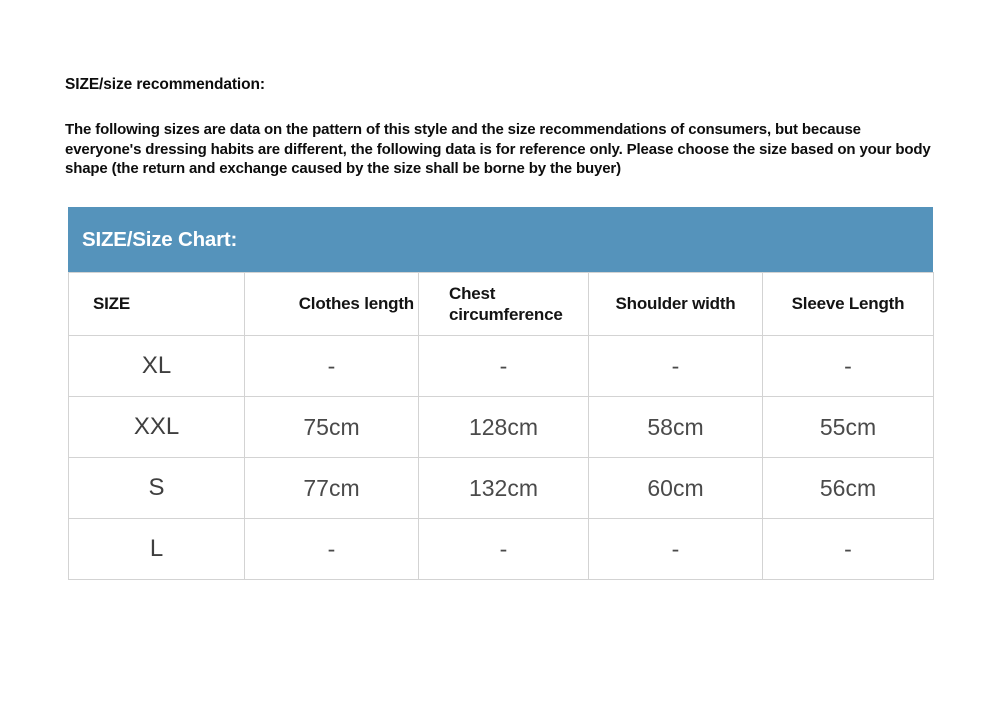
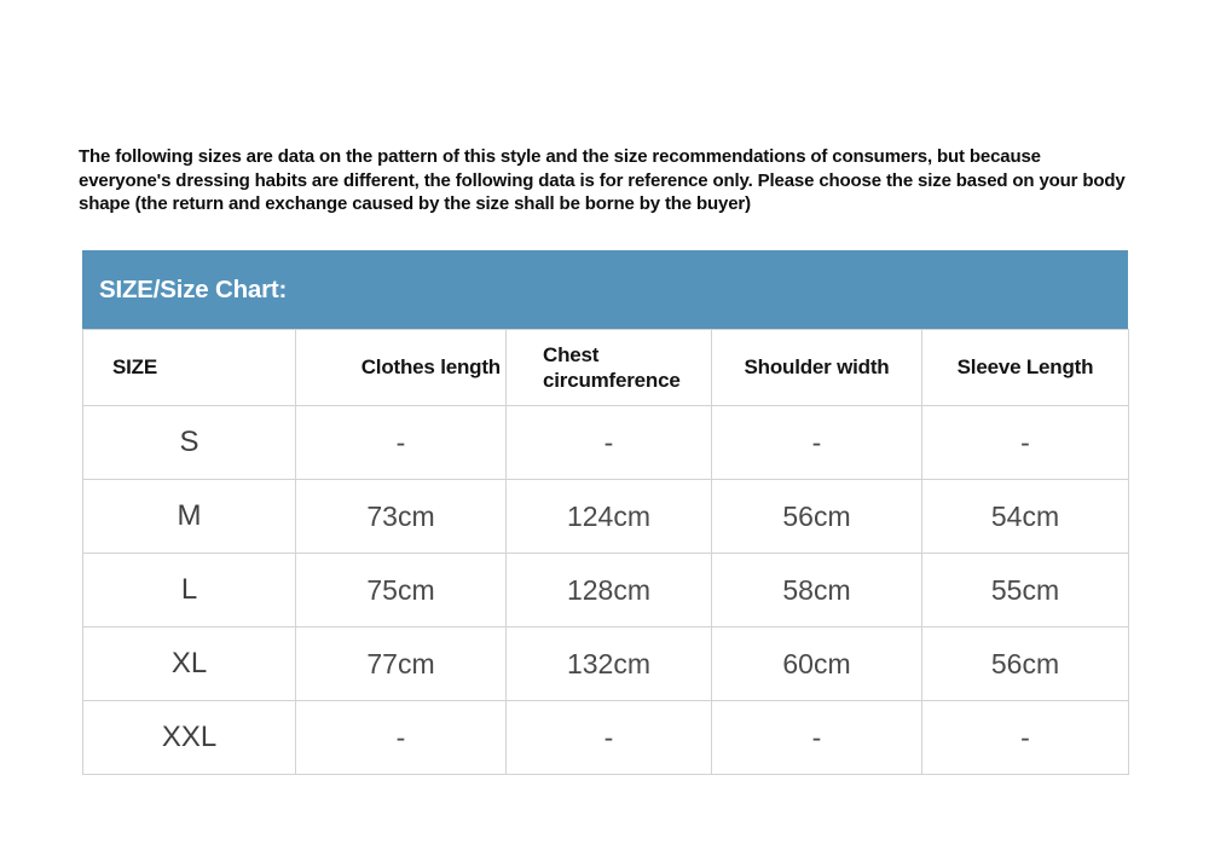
- SIZE/size recommendation:
  The following sizes are data on the pattern of this style and the size recommendations of consumers, but because everyone's dressing habits are different, the following data is for reference only. Please choose the size based on your body shape (the return and exchange caused by the size shall be borne by the buyer)
  SIZE/Size Chart:
  SIZE	Clothes length	Chest circumference	Shoulder width	Sleeve Length
- XL	-	-	-	-
+ S	-	-	-	-
+ M	73cm	124cm	56cm	54cm
- XXL	75cm	128cm	58cm	55cm
+ L	75cm	128cm	58cm	55cm
- S	77cm	132cm	60cm	56cm
+ XL	77cm	132cm	60cm	56cm
- L	-	-	-	-
+ XXL	-	-	-	-
